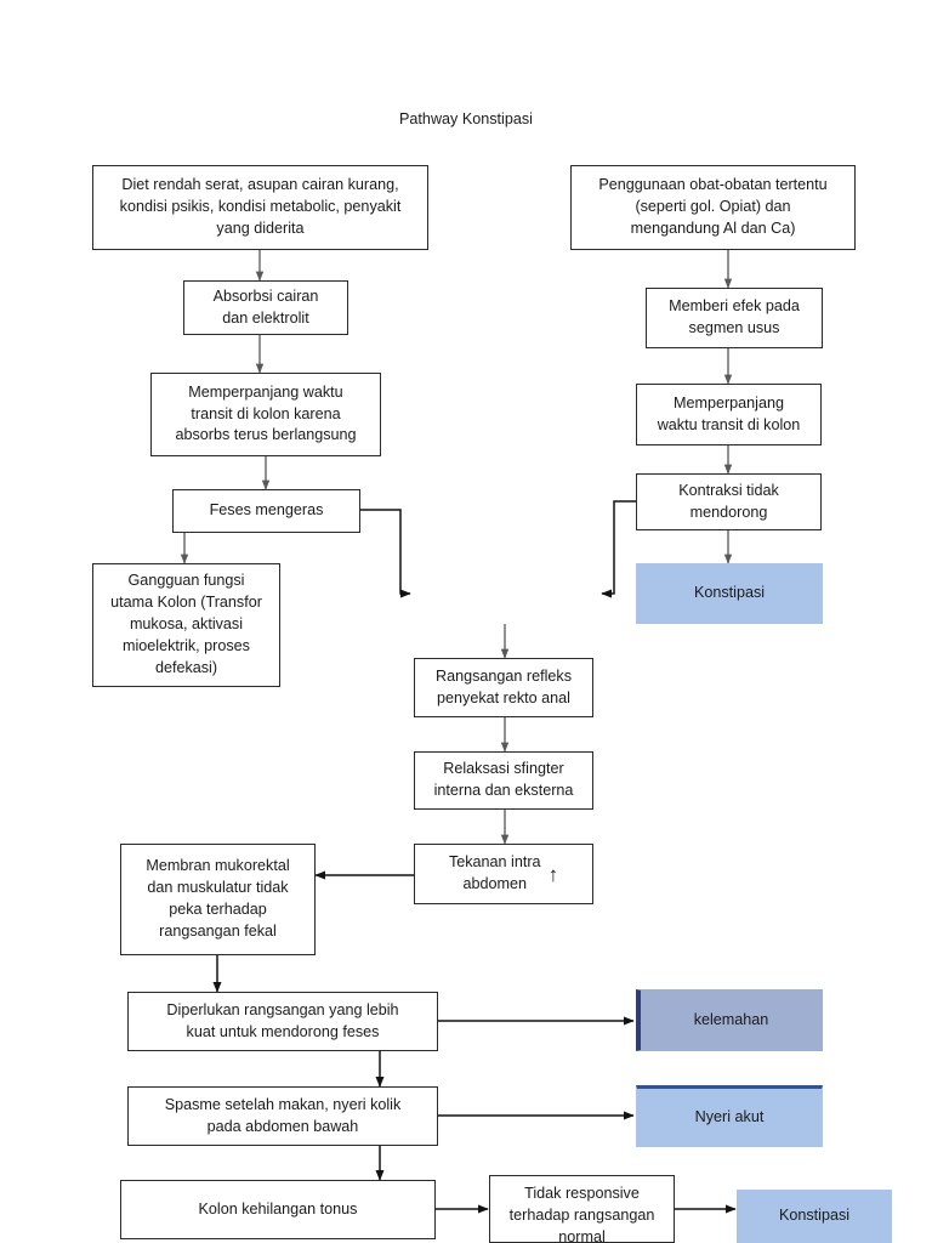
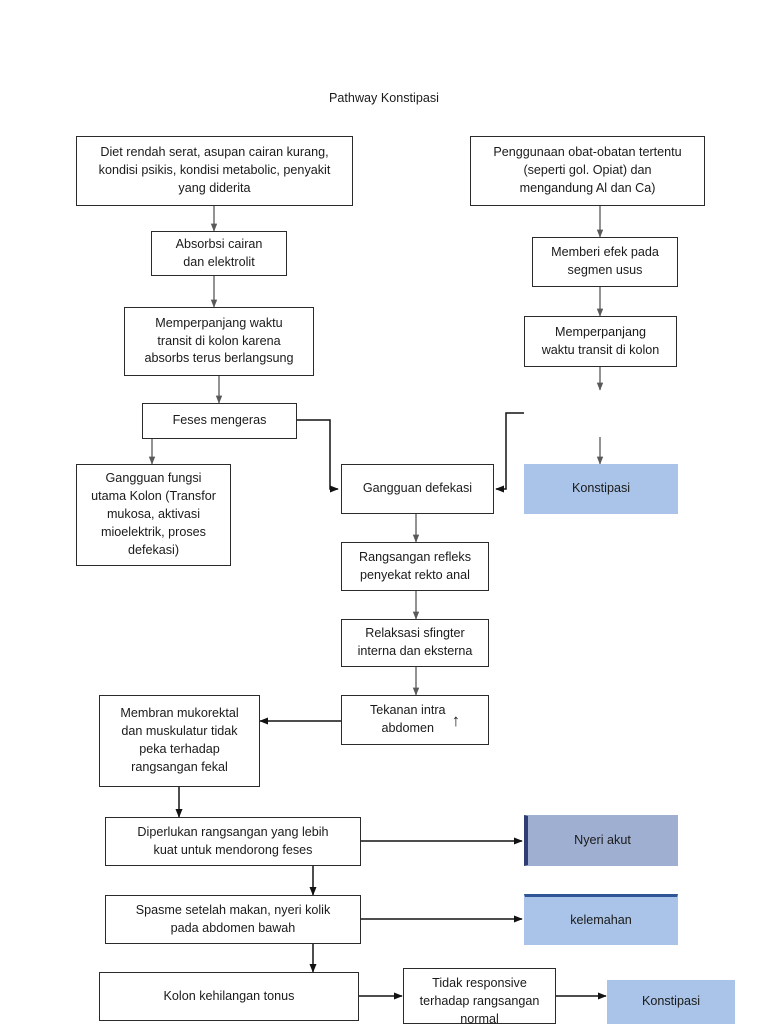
  Pathway Konstipasi
  Diet rendah serat, asupan cairan kurang,
  kondisi psikis, kondisi metabolic, penyakit
  yang diderita
  Penggunaan obat-obatan tertentu
  (seperti gol. Opiat) dan
  mengandung Al dan Ca)
  Absorbsi cairan
  dan elektrolit
  Memberi efek pada
  segmen usus
  Memperpanjang waktu
  transit di kolon karena
  absorbs terus berlangsung
  Memperpanjang
  waktu transit di kolon
  Feses mengeras
- Kontraksi tidak
- mendorong
  Gangguan fungsi
  utama Kolon (Transfor
  mukosa, aktivasi
  mioelektrik, proses
  defekasi)
+ Gangguan defekasi
  Konstipasi
  Rangsangan refleks
  penyekat rekto anal
  Relaksasi sfingter
  interna dan eksterna
  Tekanan intra
  abdomen
  ↑
  Membran mukorektal
  dan muskulatur tidak
  peka terhadap
  rangsangan fekal
  Diperlukan rangsangan yang lebih
  kuat untuk mendorong feses
- kelemahan
+ Nyeri akut
  Spasme setelah makan, nyeri kolik
  pada abdomen bawah
- Nyeri akut
+ kelemahan
  Kolon kehilangan tonus
  Tidak responsive
  terhadap rangsangan
  normal
  Konstipasi
